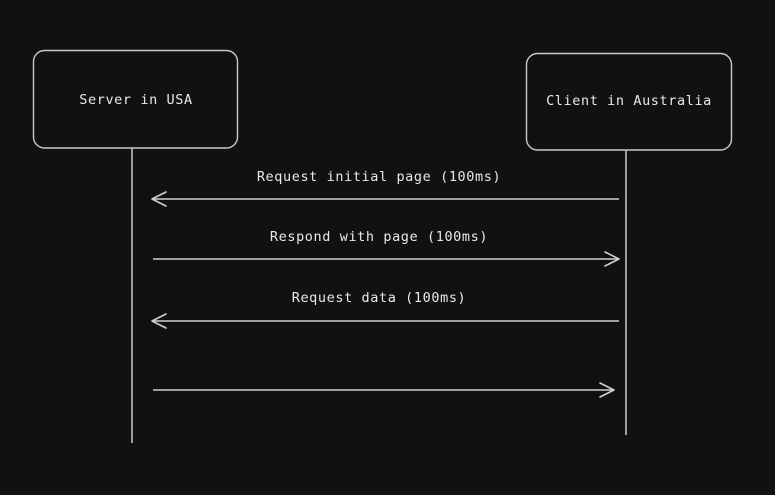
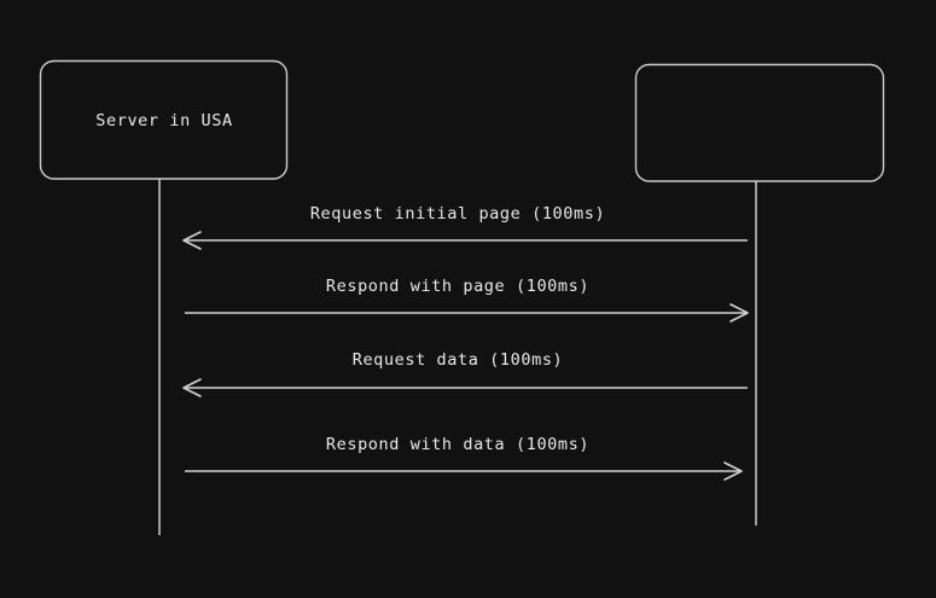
  Server in USA
- Client in Australia
  Request initial page (100ms)
  Respond with page (100ms)
  Request data (100ms)
+ Respond with data (100ms)
